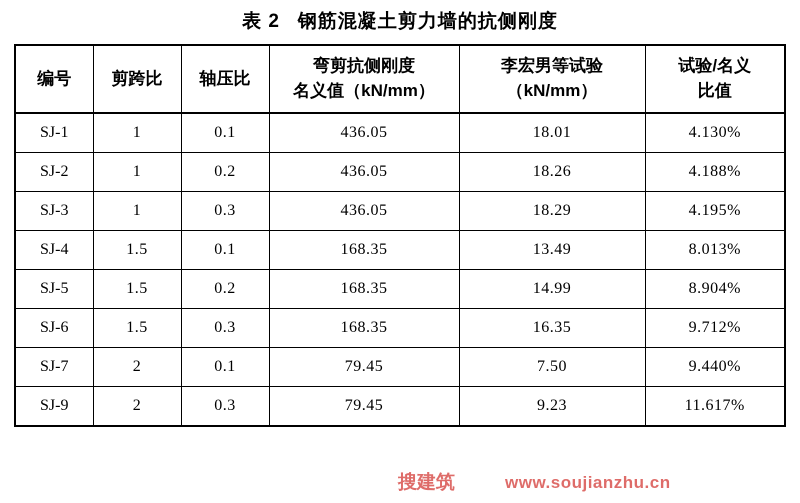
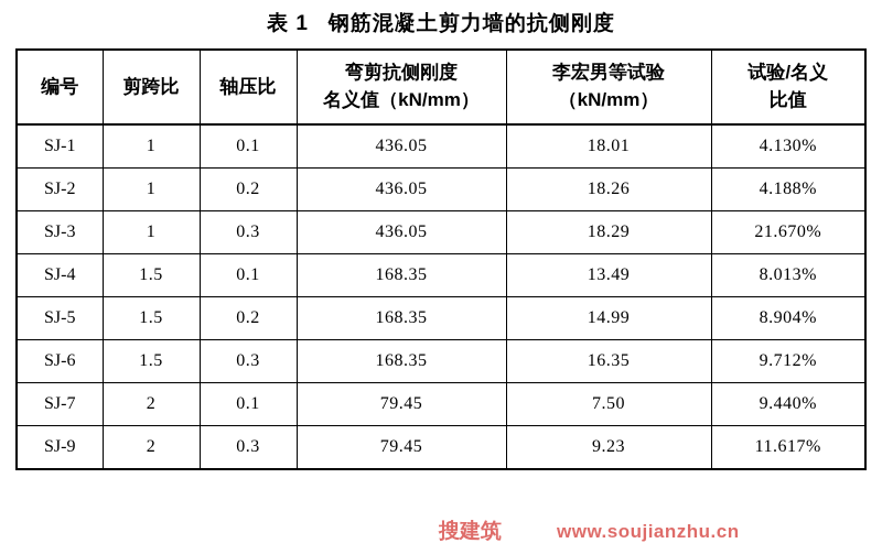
- 表 2 钢筋混凝土剪力墙的抗侧刚度
+ 表 1 钢筋混凝土剪力墙的抗侧刚度
  编号	剪跨比	轴压比	弯剪抗侧刚度 名义值（kN/mm）	李宏男等试验 （kN/mm）	试验/名义 比值
  SJ-1	1	0.1	436.05	18.01	4.130%
  SJ-2	1	0.2	436.05	18.26	4.188%
- SJ-3	1	0.3	436.05	18.29	4.195%
+ SJ-3	1	0.3	436.05	18.29	21.670%
  SJ-4	1.5	0.1	168.35	13.49	8.013%
  SJ-5	1.5	0.2	168.35	14.99	8.904%
  SJ-6	1.5	0.3	168.35	16.35	9.712%
  SJ-7	2	0.1	79.45	7.50	9.440%
  SJ-9	2	0.3	79.45	9.23	11.617%
  搜建筑
  www.soujianzhu.cn
